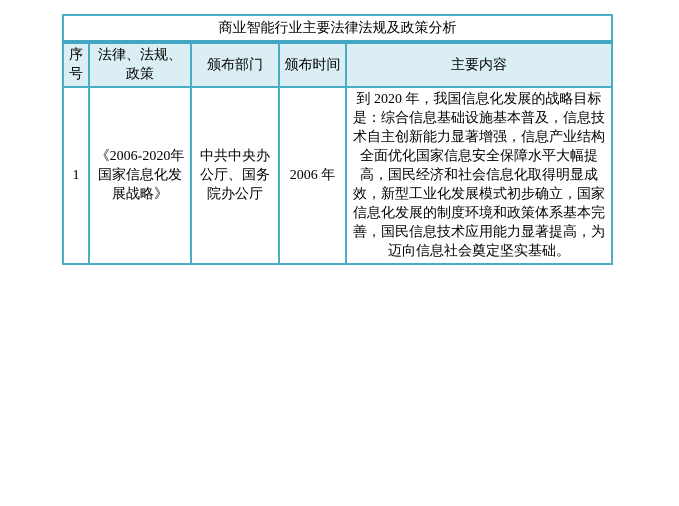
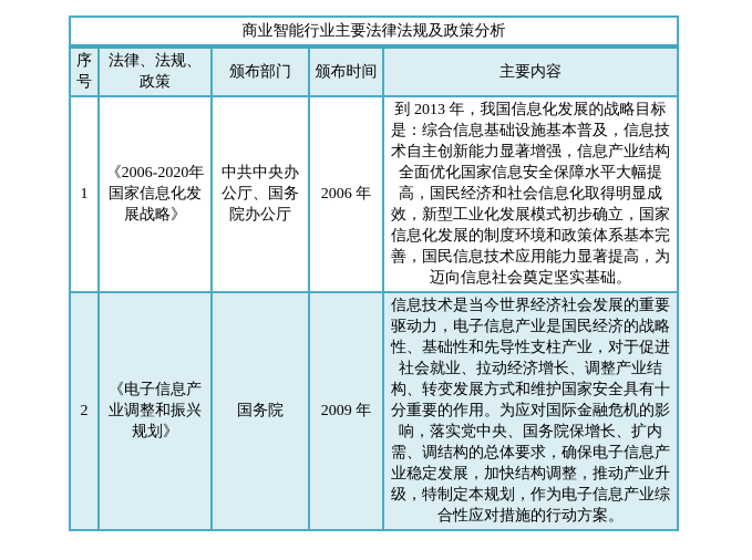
  商业智能行业主要法律法规及政策分析
  序号	法律、法规、政策	颁布部门	颁布时间	主要内容
- 1	《2006-2020年国家信息化发展战略》	中共中央办公厅、国务院办公厅	2006 年	到 2020 年，我国信息化发展的战略目标是：综合信息基础设施基本普及，信息技术自主创新能力显著增强，信息产业结构全面优化国家信息安全保障水平大幅提高，国民经济和社会信息化取得明显成效，新型工业化发展模式初步确立，国家信息化发展的制度环境和政策体系基本完善，国民信息技术应用能力显著提高，为迈向信息社会奠定坚实基础。
+ 1	《2006-2020年国家信息化发展战略》	中共中央办公厅、国务院办公厅	2006 年	到 2013 年，我国信息化发展的战略目标是：综合信息基础设施基本普及，信息技术自主创新能力显著增强，信息产业结构全面优化国家信息安全保障水平大幅提高，国民经济和社会信息化取得明显成效，新型工业化发展模式初步确立，国家信息化发展的制度环境和政策体系基本完善，国民信息技术应用能力显著提高，为迈向信息社会奠定坚实基础。
+ 2	《电子信息产业调整和振兴规划》	国务院	2009 年	信息技术是当今世界经济社会发展的重要驱动力，电子信息产业是国民经济的战略性、基础性和先导性支柱产业，对于促进社会就业、拉动经济增长、调整产业结构、转变发展方式和维护国家安全具有十分重要的作用。为应对国际金融危机的影响，落实党中央、国务院保增长、扩内需、调结构的总体要求，确保电子信息产业稳定发展，加快结构调整，推动产业升级，特制定本规划，作为电子信息产业综合性应对措施的行动方案。
